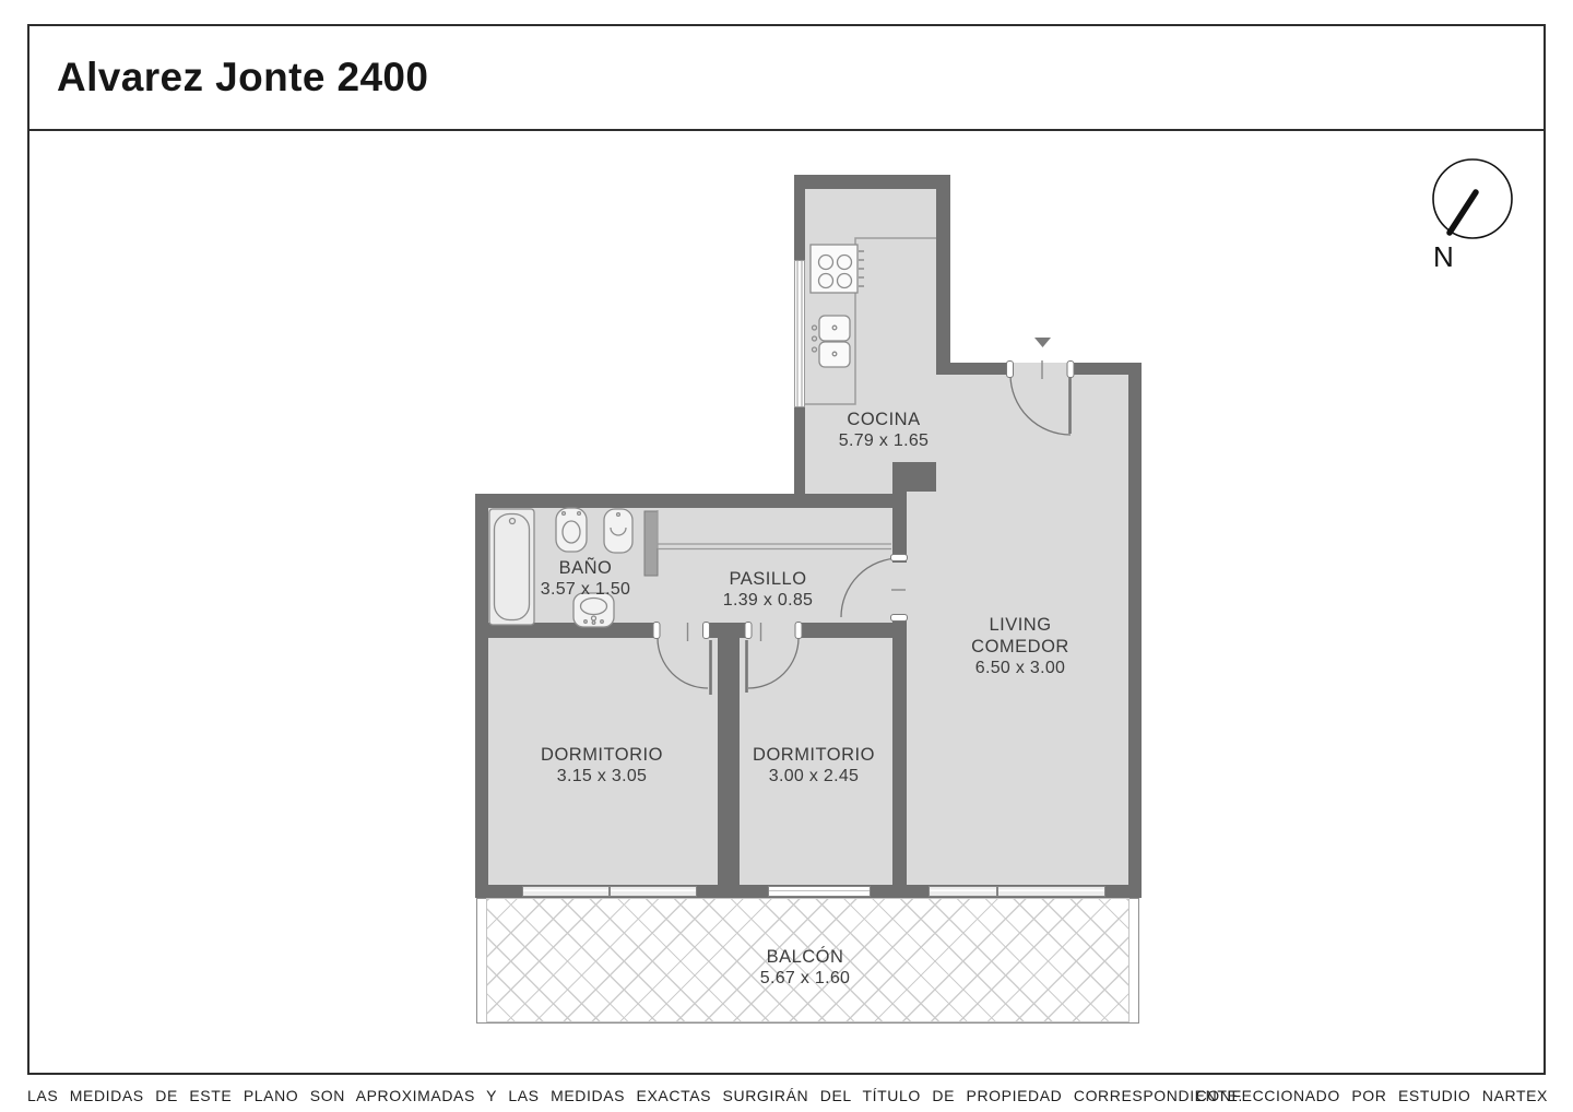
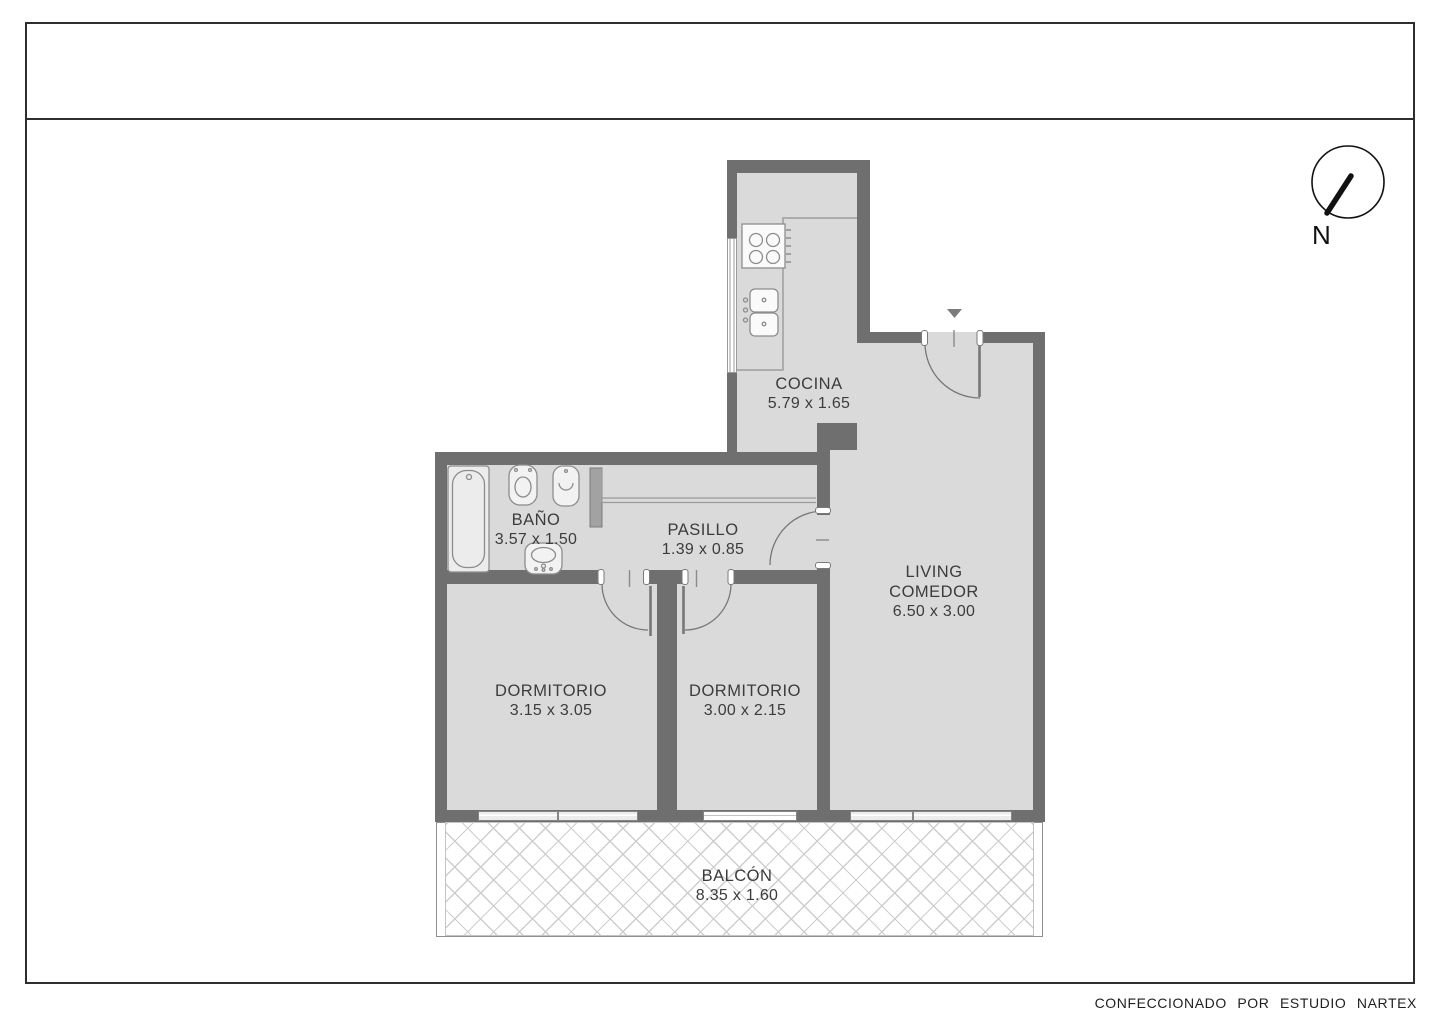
- Alvarez Jonte 2400
  COCINA
  5.79 x 1.65
  BAÑO
  3.57 x 1.50
  PASILLO
  1.39 x 0.85
  LIVING
  COMEDOR
  6.50 x 3.00
  DORMITORIO
  3.15 x 3.05
  DORMITORIO
- 3.00 x 2.45
+ 3.00 x 2.15
  BALCÓN
- 5.67 x 1.60
+ 8.35 x 1.60
  N
- LAS MEDIDAS DE ESTE PLANO SON APROXIMADAS Y LAS MEDIDAS EXACTAS SURGIRÁN DEL TÍTULO DE PROPIEDAD CORRESPONDIENTE.
  CONFECCIONADO POR ESTUDIO NARTEX
